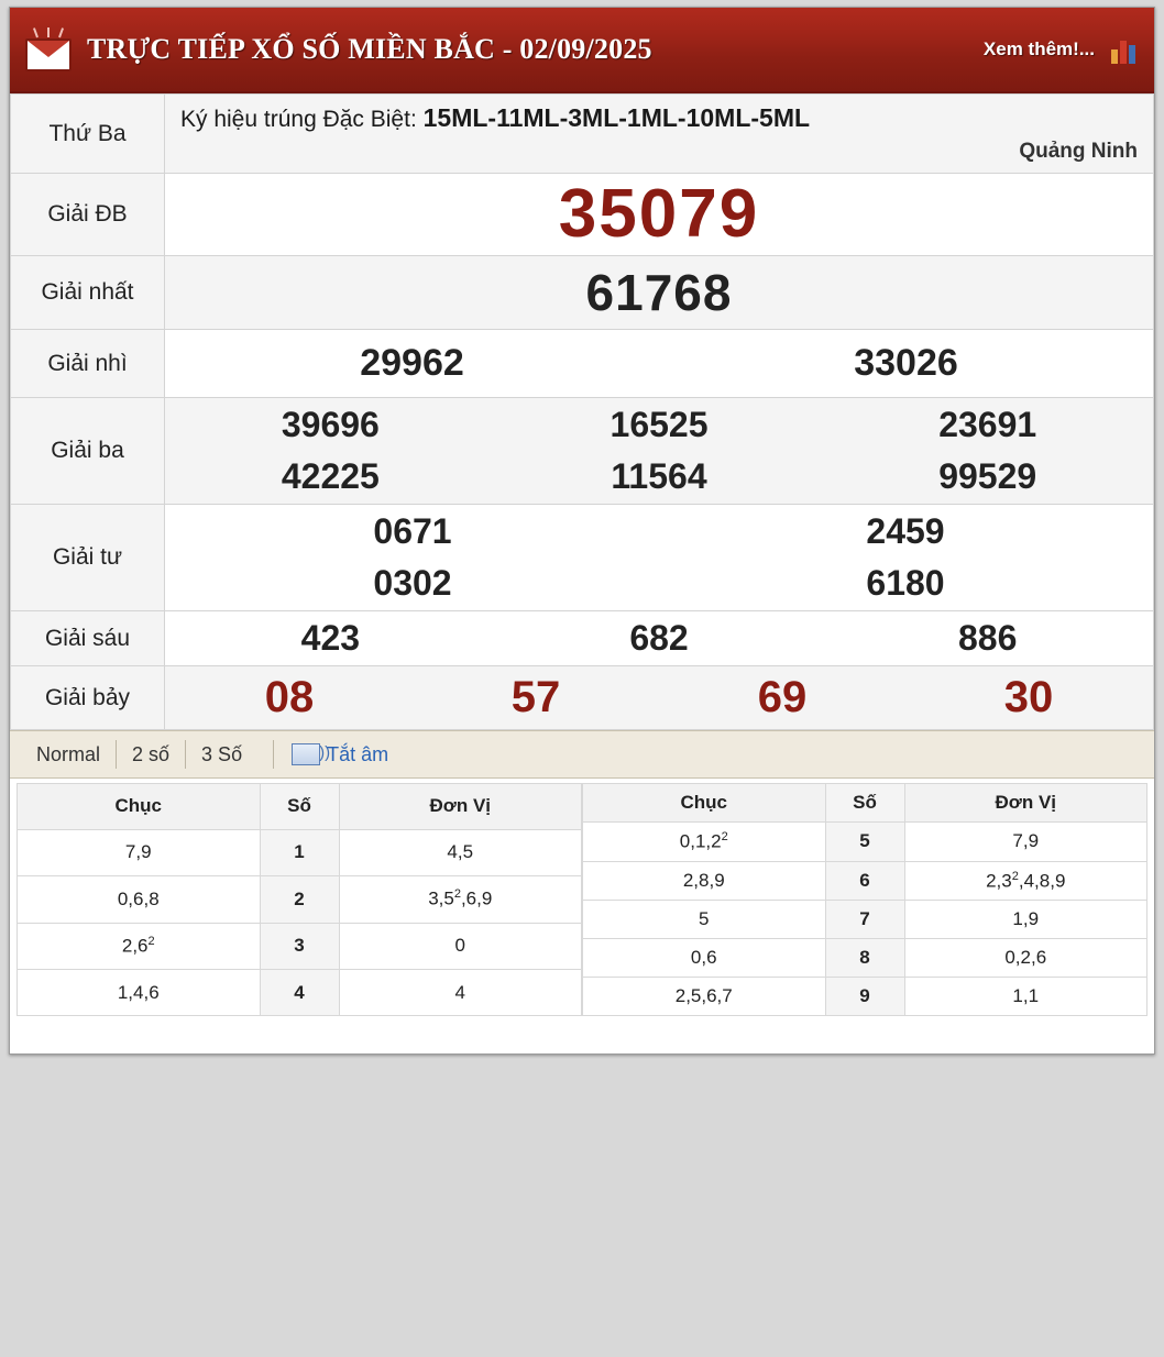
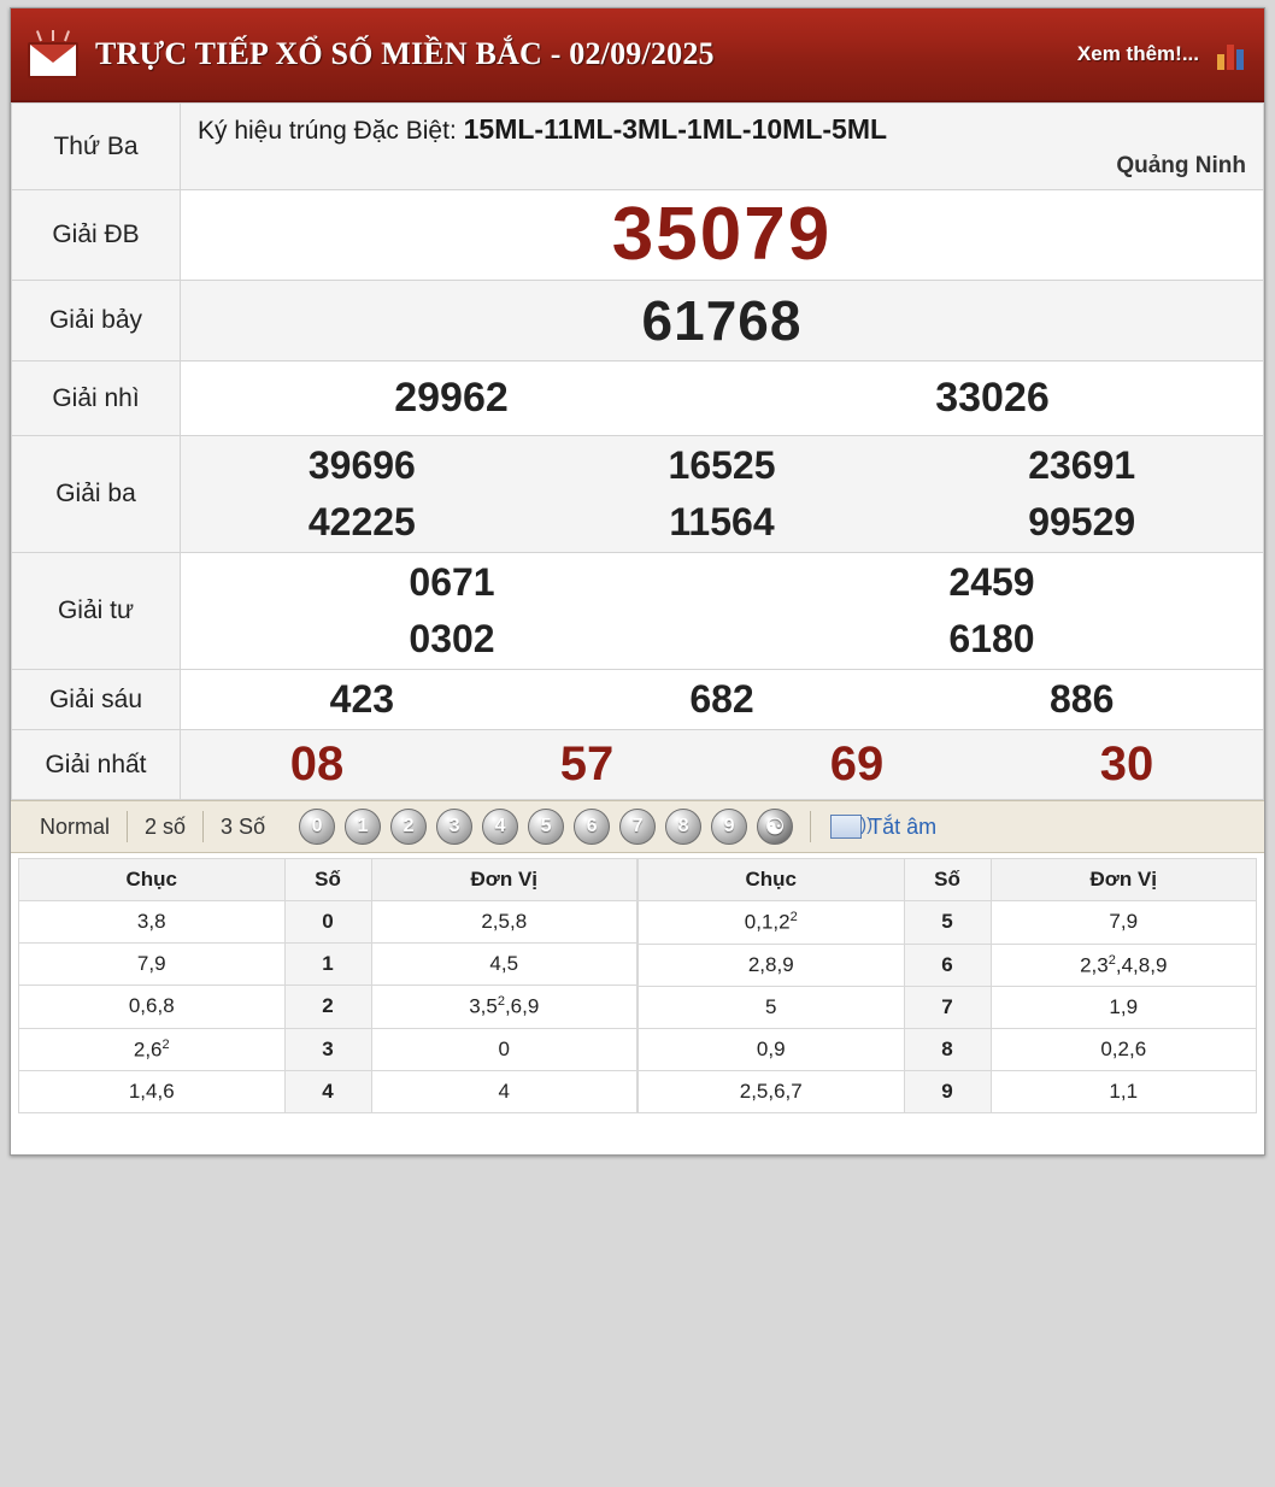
  TRỰC TIẾP XỔ SỐ MIỀN BẮC - 02/09/2025
  Xem thêm!...
  Thứ Ba	Ký hiệu trúng Đặc Biệt: 15ML-11ML-3ML-1ML-10ML-5ML Quảng Ninh
  Giải ĐB	35079
- Giải nhất	61768
+ Giải bảy	61768
  Giải nhì	29962 33026
  Giải ba	39696 16525 23691 42225 11564 99529
  Giải tư	0671 2459 0302 6180
  Giải sáu	423 682 886
- Giải bảy	08 57 69 30
+ Giải nhất	08 57 69 30
  Normal
  2 số
  3 Số
+ 0
+ 1
+ 2
+ 3
+ 4
+ 5
+ 6
+ 7
+ 8
+ 9
+ ☯
  Tắt âm
  Chục	Số	Đơn Vị
+ 3,8	0	2,5,8
  7,9	1	4,5
  0,6,8	2	3,52,6,9
  2,62	3	0
  1,4,6	4	4
  Chục	Số	Đơn Vị
  0,1,22	5	7,9
  2,8,9	6	2,32,4,8,9
  5	7	1,9
- 0,6	8	0,2,6
+ 0,9	8	0,2,6
  2,5,6,7	9	1,1
